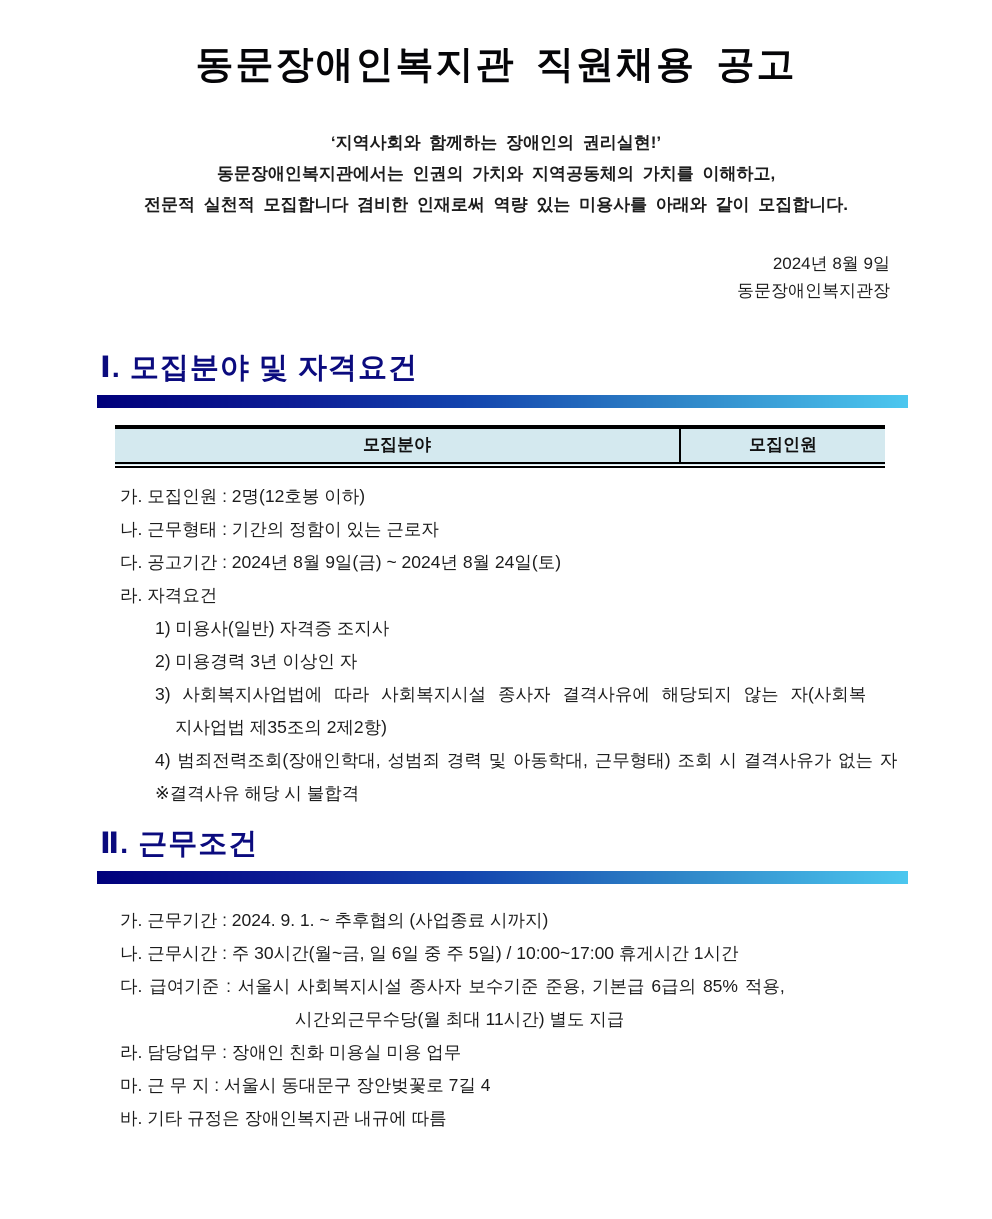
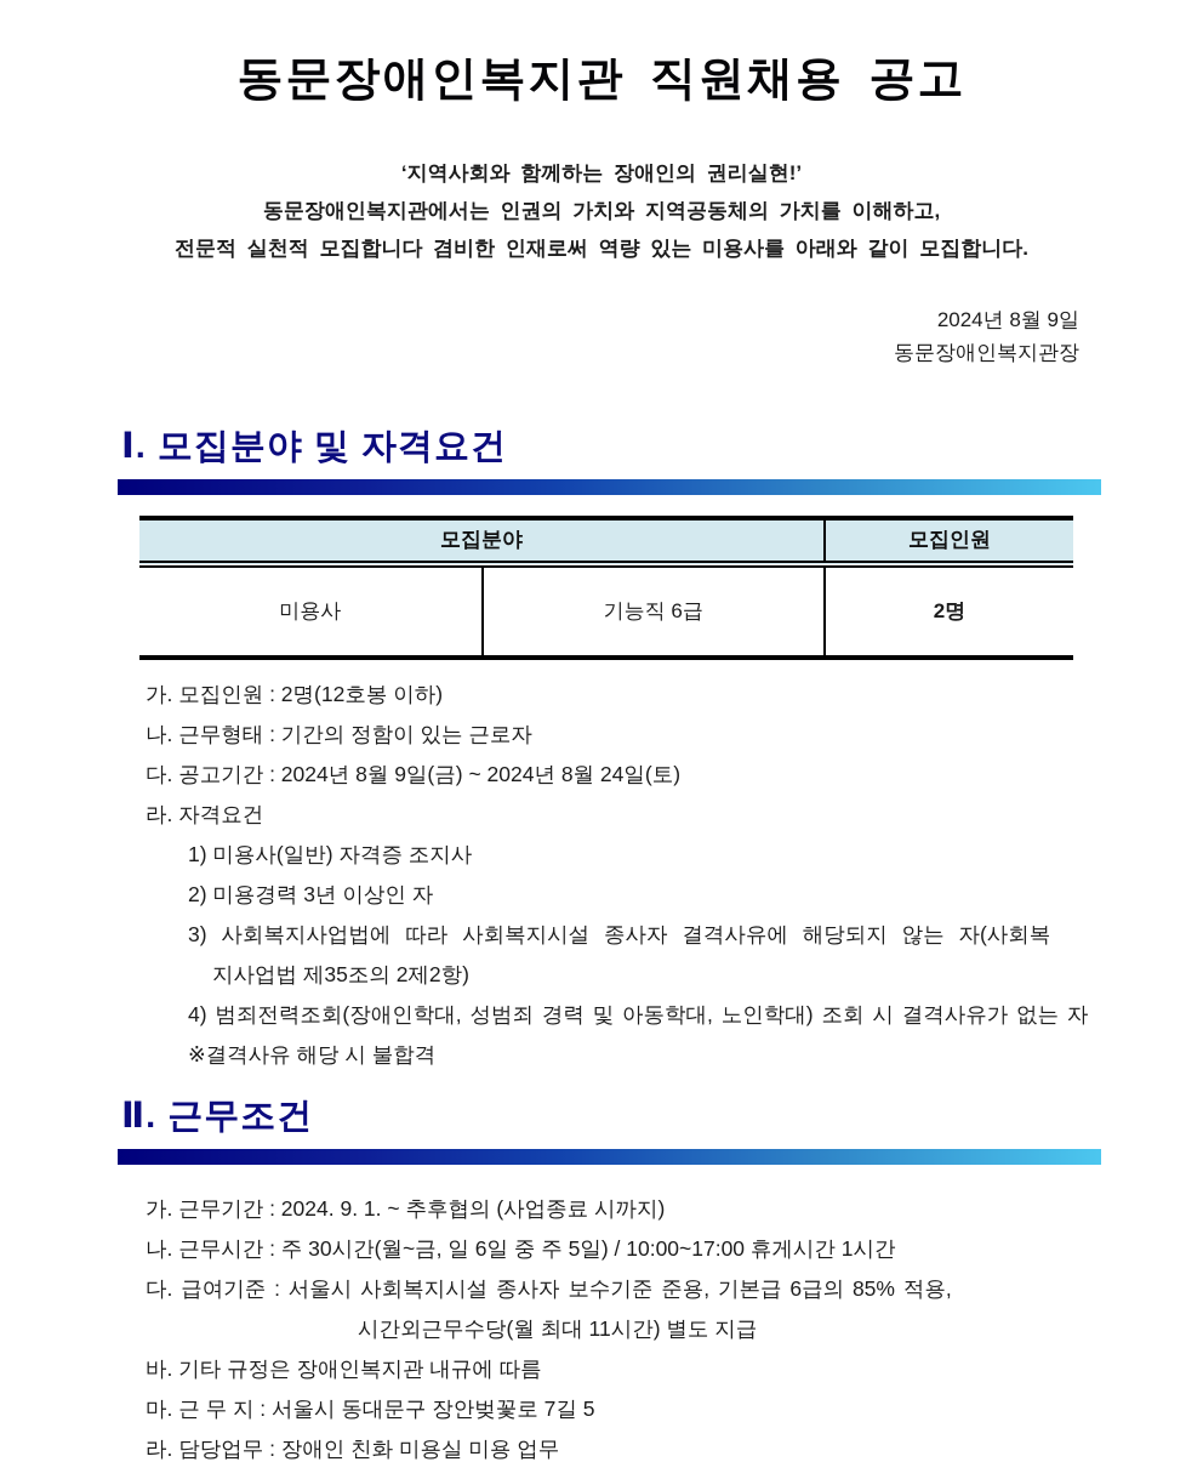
  동문장애인복지관 직원채용 공고
  ‘지역사회와 함께하는 장애인의 권리실현!’
  동문장애인복지관에서는 인권의 가치와 지역공동체의 가치를 이해하고,
  전문적 실천적 모집합니다 겸비한 인재로써 역량 있는 미용사를 아래와 같이 모집합니다.
  2024년 8월 9일
  동문장애인복지관장
  Ⅰ. 모집분야 및 자격요건
  모집분야	모집인원
+ 미용사	기능직 6급	2명
  가. 모집인원 : 2명(12호봉 이하)
  나. 근무형태 : 기간의 정함이 있는 근로자
  다. 공고기간 : 2024년 8월 9일(금) ~ 2024년 8월 24일(토)
  라. 자격요건
  1) 미용사(일반) 자격증 조지사
  2) 미용경력 3년 이상인 자
  3) 사회복지사업법에 따라 사회복지시설 종사자 결격사유에 해당되지 않는 자(사회복
  지사업법 제35조의 2제2항)
- 4) 범죄전력조회(장애인학대, 성범죄 경력 및 아동학대, 근무형태) 조회 시 결격사유가 없는 자
+ 4) 범죄전력조회(장애인학대, 성범죄 경력 및 아동학대, 노인학대) 조회 시 결격사유가 없는 자
  ※결격사유 해당 시 불합격
  Ⅱ. 근무조건
  가. 근무기간 : 2024. 9. 1. ~ 추후협의 (사업종료 시까지)
  나. 근무시간 : 주 30시간(월~금, 일 6일 중 주 5일) / 10:00~17:00 휴게시간 1시간
  다. 급여기준 : 서울시 사회복지시설 종사자 보수기준 준용, 기본급 6급의 85% 적용,
  시간외근무수당(월 최대 11시간) 별도 지급
- 라. 담당업무 : 장애인 친화 미용실 미용 업무
+ 바. 기타 규정은 장애인복지관 내규에 따름
- 마. 근 무 지 : 서울시 동대문구 장안벚꽃로 7길 4
+ 마. 근 무 지 : 서울시 동대문구 장안벚꽃로 7길 5
- 바. 기타 규정은 장애인복지관 내규에 따름
+ 라. 담당업무 : 장애인 친화 미용실 미용 업무
